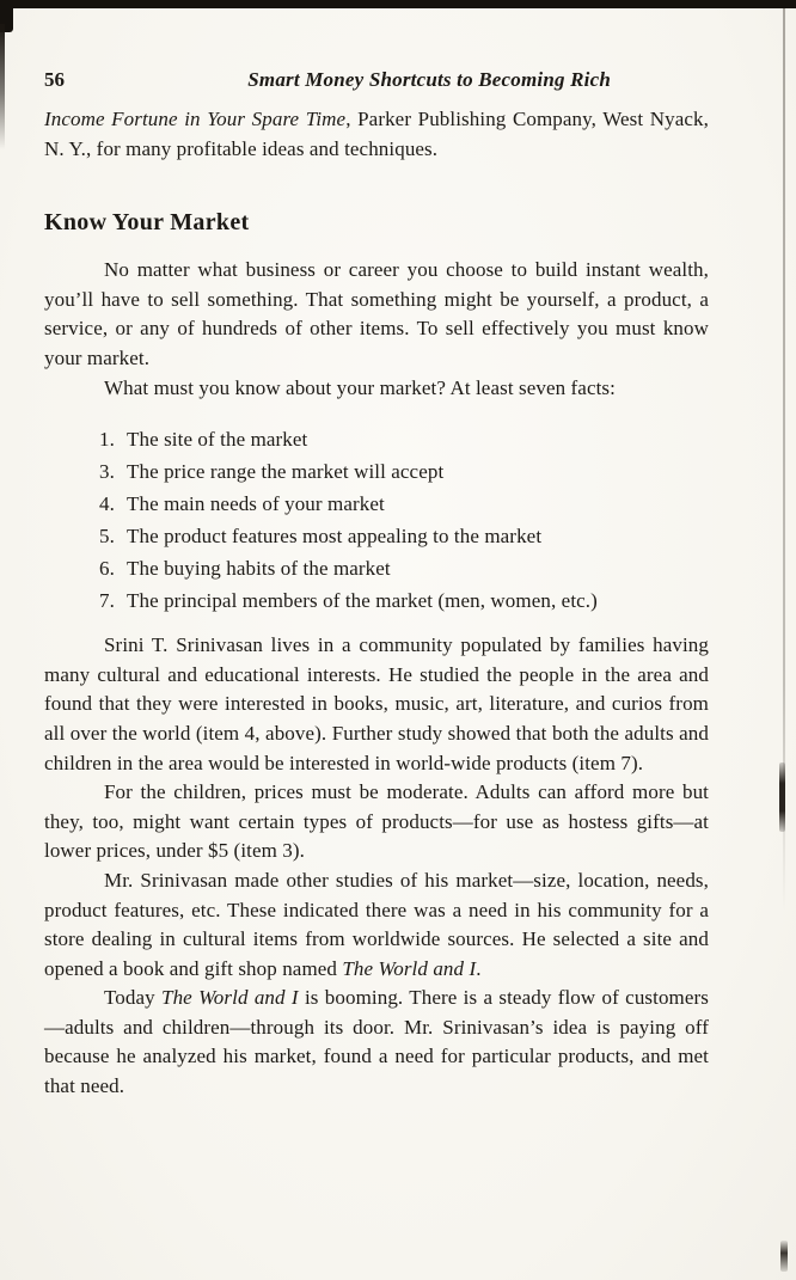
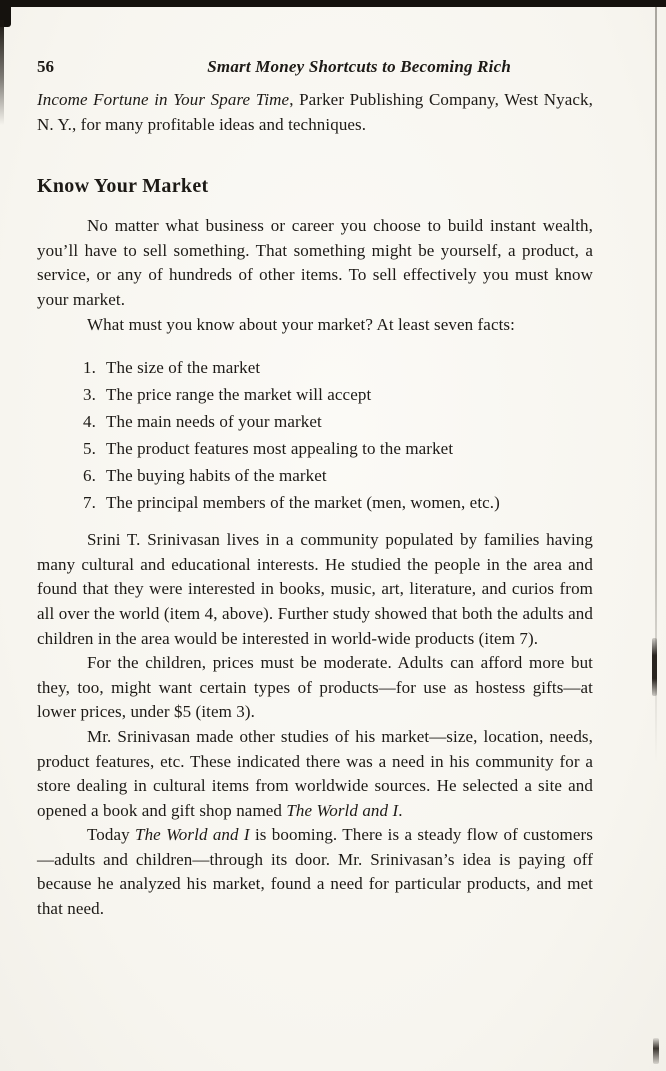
  56
  Smart Money Shortcuts to Becoming Rich
  Income Fortune in Your Spare Time, Parker Publishing Company, West Nyack, N. Y., for many profitable ideas and techniques.
  Know Your Market
  No matter what business or career you choose to build instant wealth, you’ll have to sell something. That something might be yourself, a product, a service, or any of hundreds of other items. To sell effectively you must know your market.
  What must you know about your market? At least seven facts:
  1.
- The site of the market
+ The size of the market
  3.
  The price range the market will accept
  4.
  The main needs of your market
  5.
  The product features most appealing to the market
  6.
  The buying habits of the market
  7.
  The principal members of the market (men, women, etc.)
  Srini T. Srinivasan lives in a community populated by families having many cultural and educational interests. He studied the people in the area and found that they were interested in books, music, art, literature, and curios from all over the world (item 4, above). Further study showed that both the adults and children in the area would be interested in world-wide products (item 7).
  For the children, prices must be moderate. Adults can afford more but they, too, might want certain types of products—for use as hostess gifts—at lower prices, under $5 (item 3).
  Mr. Srinivasan made other studies of his market—size, location, needs, product features, etc. These indicated there was a need in his community for a store dealing in cultural items from worldwide sources. He selected a site and opened a book and gift shop named The World and I.
  Today The World and I is booming. There is a steady flow of customers—adults and children—through its door. Mr. Srinivasan’s idea is paying off because he analyzed his market, found a need for particular products, and met that need.
